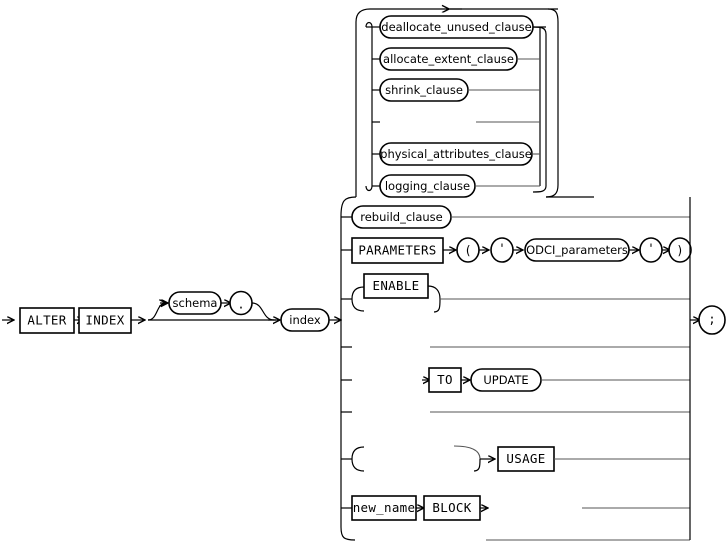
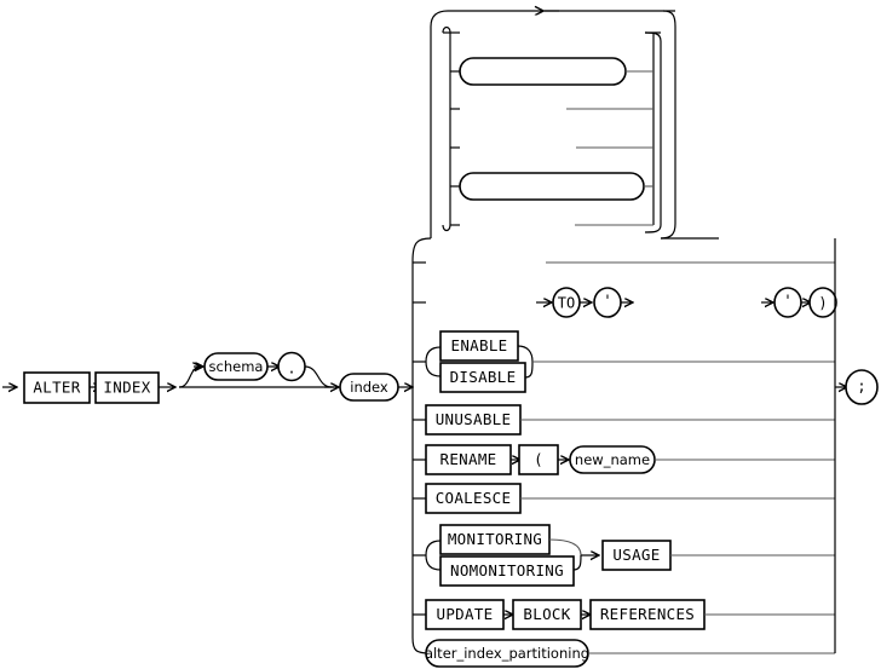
  ALTER
  INDEX
  schema
  .
  index
- deallocate_unused_clause
- allocate_extent_clause
- shrink_clause
- physical_attributes_clause
- logging_clause
- rebuild_clause
- PARAMETERS
- (
+ TO
  '
- ODCI_parameters
  '
  )
  ENABLE
+ DISABLE
+ UNUSABLE
+ RENAME
- TO
+ (
- UPDATE
+ new_name
+ COALESCE
+ MONITORING
+ NOMONITORING
  USAGE
- new_name
+ UPDATE
  BLOCK
+ REFERENCES
+ alter_index_partitioning
  ;
